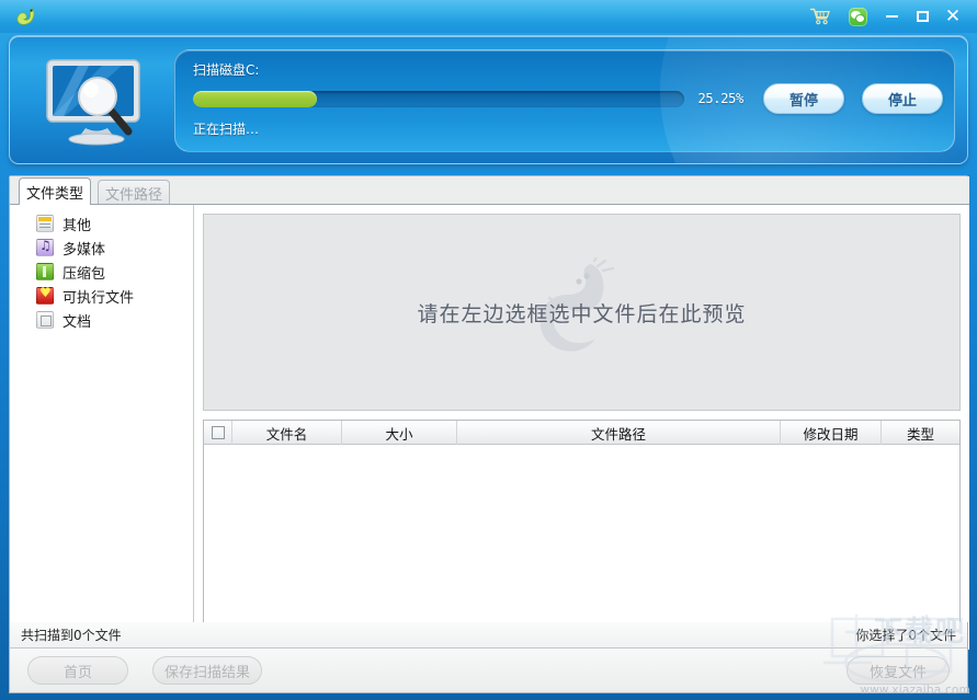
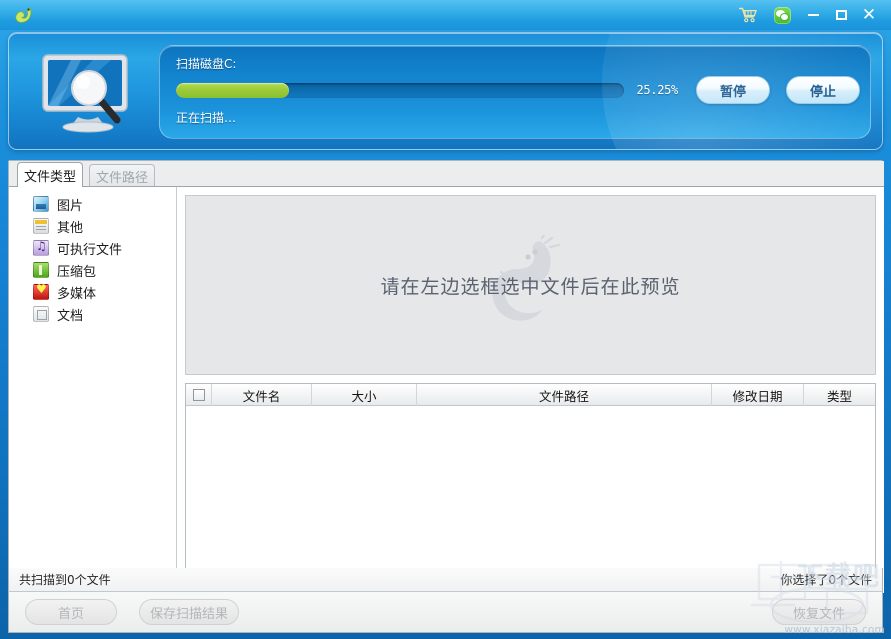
  ✕
  扫描磁盘C:
  正在扫描…
  文件类型
  文件路径
+ 图片
  其他
- 多媒体
+ 可执行文件
  压缩包
- 可执行文件
+ 多媒体
  文档
  请在左边选框选中文件后在此预览
  文件名
  大小
  文件路径
  修改日期
  类型
  共扫描到0个文件
  你选择了0个文件
  首页
  保存扫描结果
  恢复文件
  下载吧
  www.xiazaiba.com
